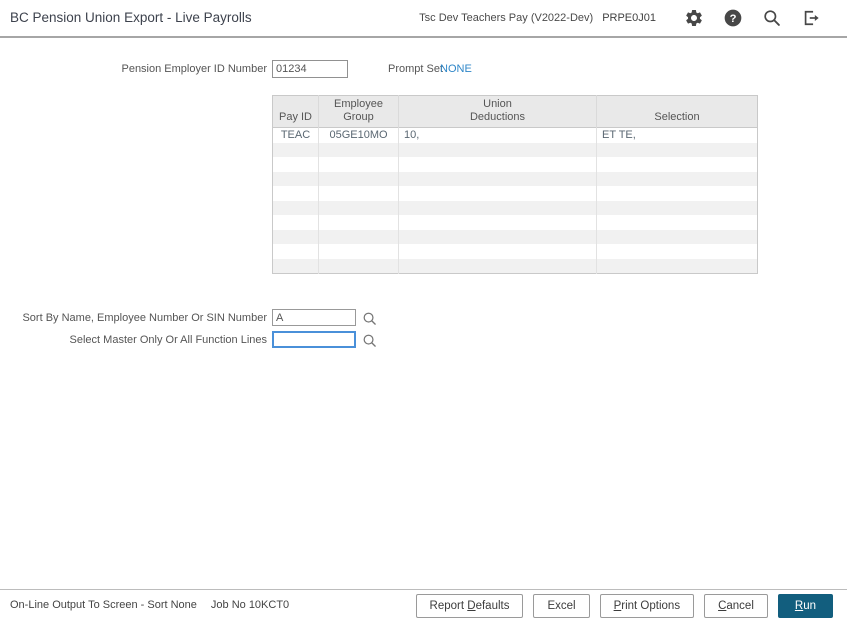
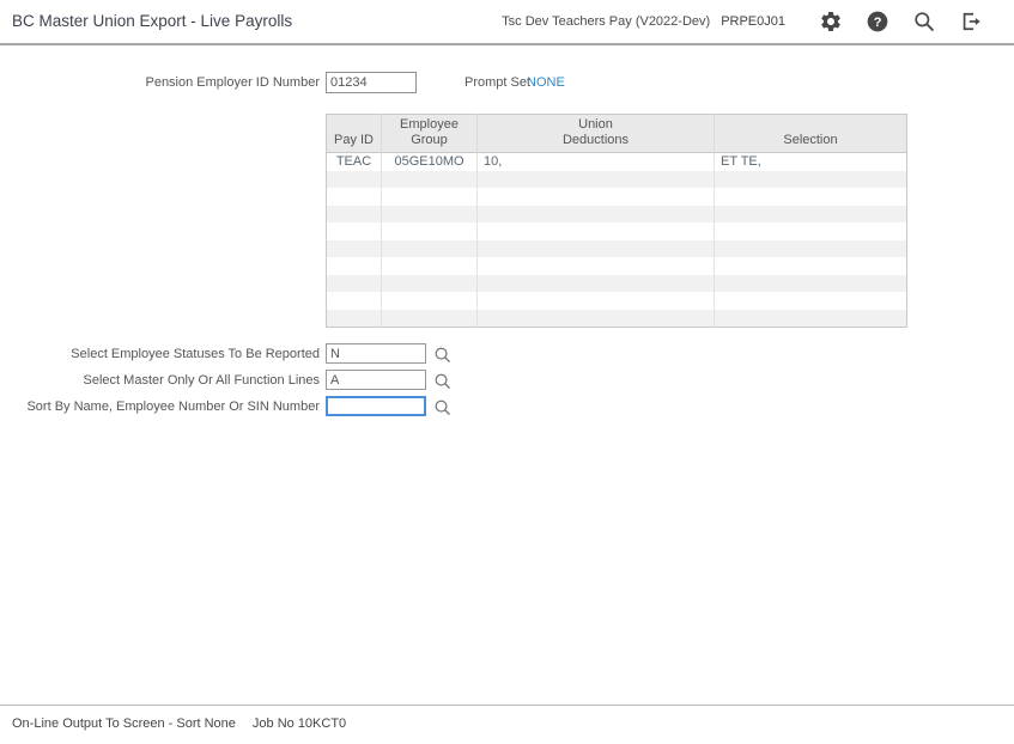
- BC Pension Union Export - Live Payrolls
+ BC Master Union Export - Live Payrolls
  Tsc Dev Teachers Pay (V2022-Dev)
  PRPE0J01
  ?
  Pension Employer ID Number
  01234
  Prompt Set
  NONE
  Pay ID	Employee Group	Union Deductions	Selection
  TEAC	05GE10MO	10,	ET TE,
+ Select Employee Statuses To Be Reported
+ N
- Sort By Name, Employee Number Or SIN Number
+ Select Master Only Or All Function Lines
  A
- Select Master Only Or All Function Lines
+ Sort By Name, Employee Number Or SIN Number
  On-Line Output To Screen - Sort None
  Job No 10KCT0
- Report Defaults
- Excel
- Print Options
- Cancel
- Run
